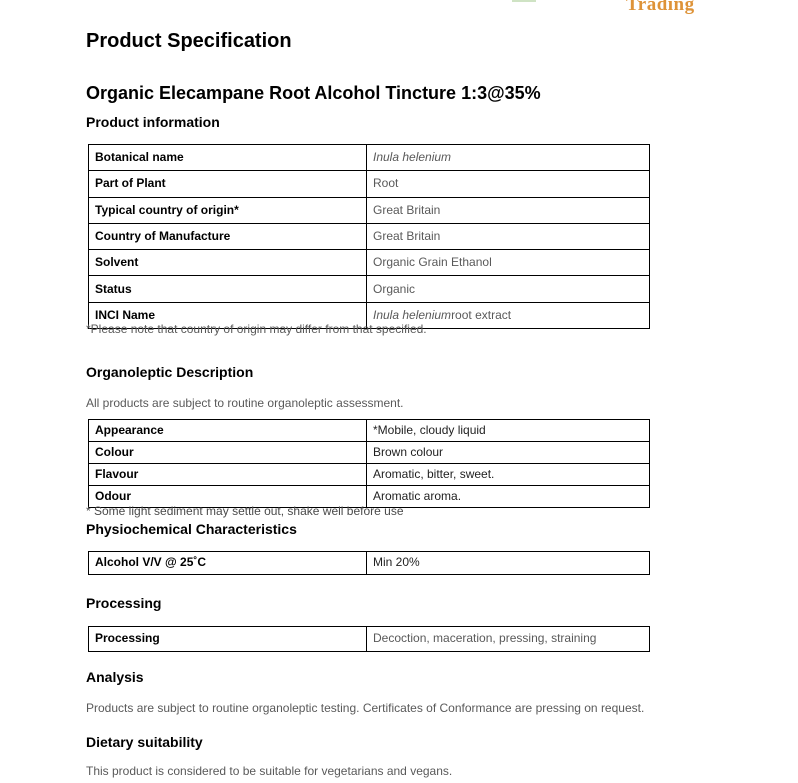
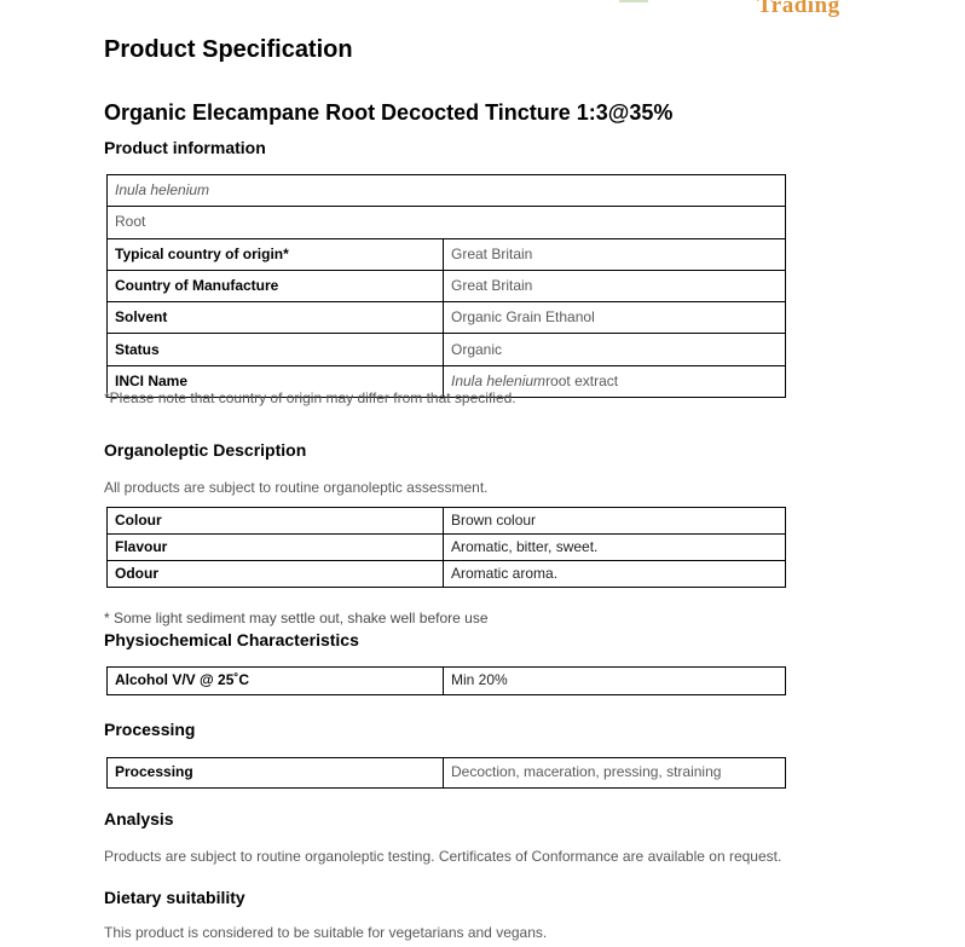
  Trading
  Product Specification
- Organic Elecampane Root Alcohol Tincture 1:3@35%
+ Organic Elecampane Root Decocted Tincture 1:3@35%
  Product information
- Botanical name
  Inula helenium
- Part of Plant
  Root
  Typical country of origin*
  Great Britain
  Country of Manufacture
  Great Britain
  Solvent
  Organic Grain Ethanol
  Status
  Organic
  INCI Name
  Inula helenium
  root extract
  *Please note that country of origin may differ from that specified.
  Organoleptic Description
  All products are subject to routine organoleptic assessment.
- Appearance
- *Mobile, cloudy liquid
  Colour
  Brown colour
  Flavour
  Aromatic, bitter, sweet.
  Odour
  Aromatic aroma.
  * Some light sediment may settle out, shake well before use
  Physiochemical Characteristics
  Alcohol V/V @ 25˚C
  Min 20%
  Processing
  Processing
  Decoction, maceration, pressing, straining
  Analysis
- Products are subject to routine organoleptic testing. Certificates of Conformance are pressing on request.
+ Products are subject to routine organoleptic testing. Certificates of Conformance are available on request.
  Dietary suitability
  This product is considered to be suitable for vegetarians and vegans.
